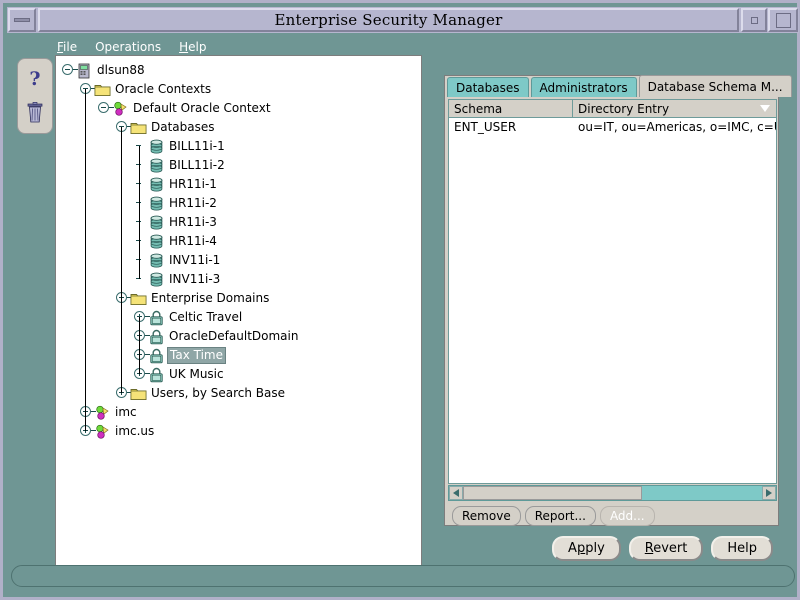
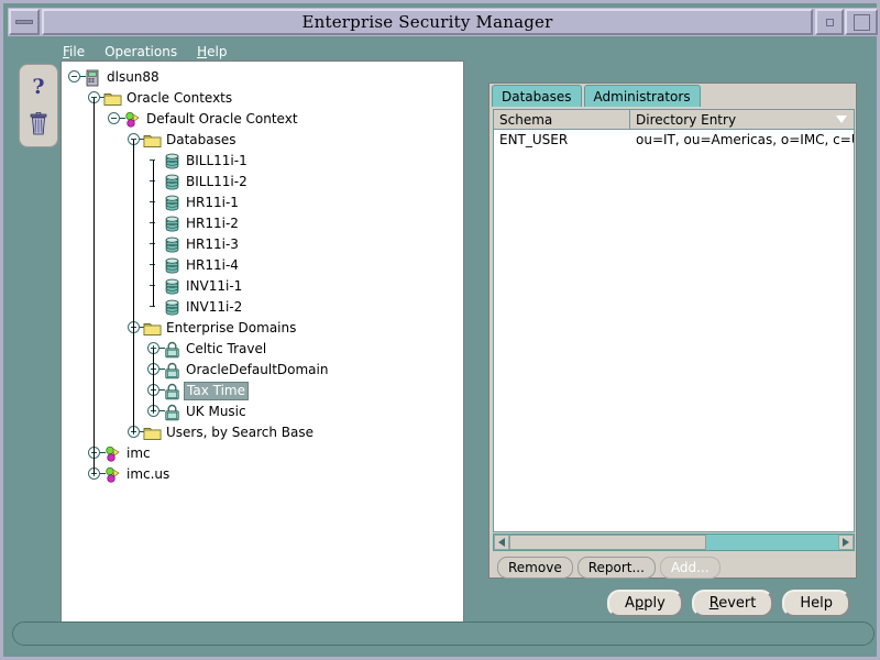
  Enterprise Security Manager
  File
  Operations
  Help
  ?
  dlsun88
  Oracle Contexts
  Default Oracle Context
  Databases
  BILL11i-1
  BILL11i-2
  HR11i-1
  HR11i-2
  HR11i-3
  HR11i-4
  INV11i-1
- INV11i-3
+ INV11i-2
  Enterprise Domains
  Celtic Travel
  OracleDefaultDomain
  Tax Time
  UK Music
  Users, by Search Base
  imc
  imc.us
  Databases
  Administrators
- Database Schema M...
  Schema
  Directory Entry
  ENT_USER
  ou=IT, ou=Americas, o=IMC, c=
  Remove
  Report...
  Add...
  Apply
  Revert
  Help
